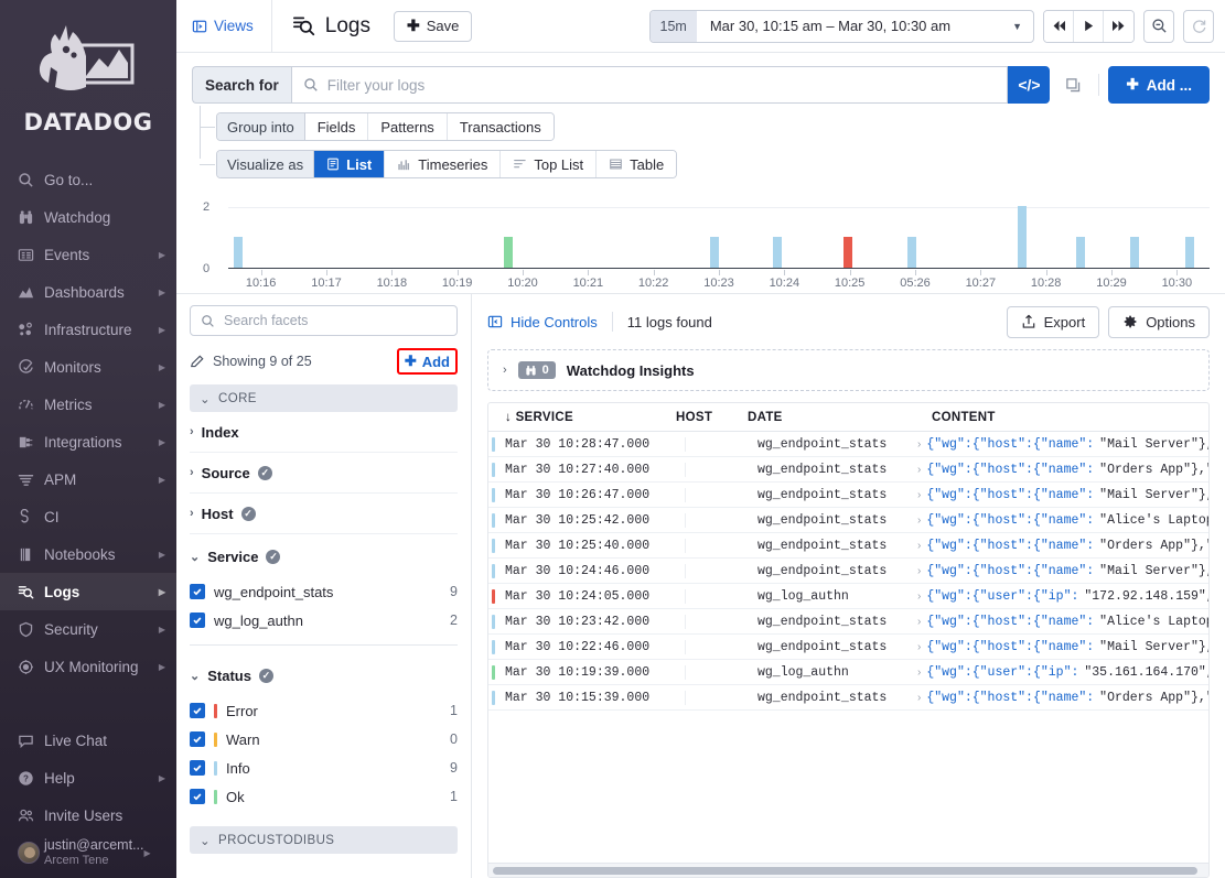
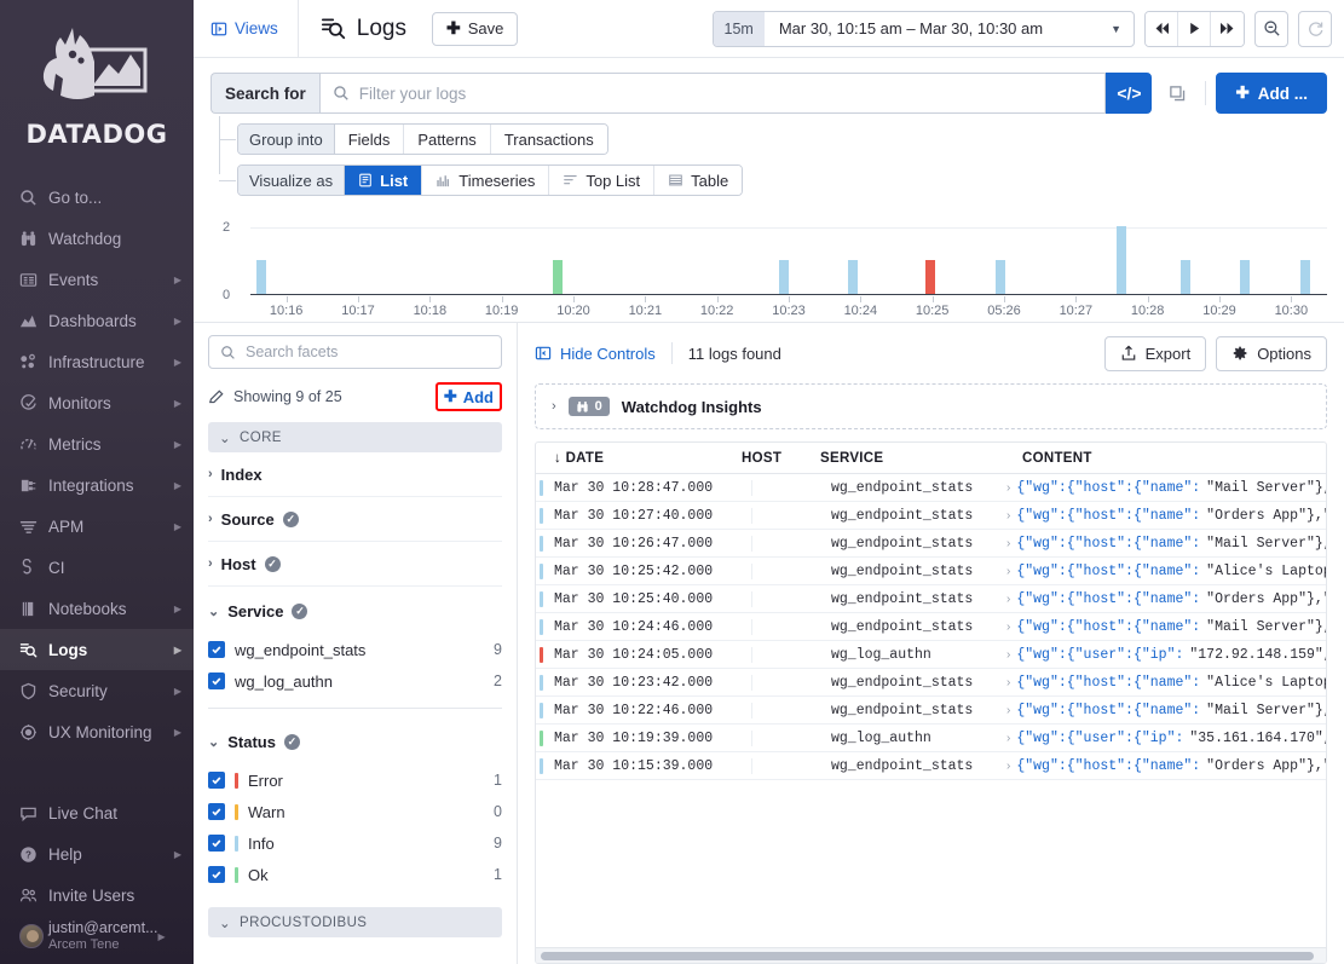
  DATADOG
  Go to...
  Watchdog
  Events
  ▶
  Dashboards
  ▶
  Infrastructure
  ▶
  Monitors
  ▶
  Metrics
  ▶
  Integrations
  ▶
  APM
  ▶
  CI
  Notebooks
  ▶
  Logs
  ▶
  Security
  ▶
  UX Monitoring
  ▶
  Live Chat
  ?
  Help
  ▶
  Invite Users
  justin@arcemt...
  Arcem Tene
  ▶
  Views
  Logs
  ✚
  Save
  15m
  Mar 30, 10:15 am – Mar 30, 10:30 am
  ▼
  Search for
  Filter your logs
  </>
  ✚
  Add ...
  Group into
  Fields
  Patterns
  Transactions
  Visualize as
  List
  Timeseries
  Top List
  Table
  2
  0
  10:16
  10:17
  10:18
  10:19
  10:20
  10:21
  10:22
  10:23
  10:24
  10:25
  05:26
  10:27
  10:28
  10:29
  10:30
  Search facets
  Showing 9 of 25
  ✚
  Add
  ⌄
  CORE
  ›
  Index
  ›
  Source
  ✓
  ›
  Host
  ✓
  ⌄
  Service
  ✓
  wg_endpoint_stats
  9
  wg_log_authn
  2
  ⌄
  Status
  ✓
  Error
  1
  Warn
  0
  Info
  9
  Ok
  1
  ⌄
  PROCUSTODIBUS
  Hide Controls
  11 logs found
  Export
  Options
  ›
  0
  Watchdog Insights
- ↓ SERVICE
+ ↓ DATE
  HOST
- DATE
+ SERVICE
  CONTENT
  Mar 30 10:28:47.000
  wg_endpoint_stats
  ›
  {"wg":{"host":{"name":
  "Mail Server"}
  Mar 30 10:27:40.000
  wg_endpoint_stats
  ›
  {"wg":{"host":{"name":
  "Orders App"},
  Mar 30 10:26:47.000
  wg_endpoint_stats
  ›
  {"wg":{"host":{"name":
  "Mail Server"}
  Mar 30 10:25:42.000
  wg_endpoint_stats
  ›
  {"wg":{"host":{"name":
  "Alice's Lapto
  Mar 30 10:25:40.000
  wg_endpoint_stats
  ›
  {"wg":{"host":{"name":
  "Orders App"},
  Mar 30 10:24:46.000
  wg_endpoint_stats
  ›
  {"wg":{"host":{"name":
  "Mail Server"}
  Mar 30 10:24:05.000
  wg_log_authn
  ›
  {"wg":{"user":{"ip":
  "172.92.148.159"
  Mar 30 10:23:42.000
  wg_endpoint_stats
  ›
  {"wg":{"host":{"name":
  "Alice's Lapto
  Mar 30 10:22:46.000
  wg_endpoint_stats
  ›
  {"wg":{"host":{"name":
  "Mail Server"}
  Mar 30 10:19:39.000
  wg_log_authn
  ›
  {"wg":{"user":{"ip":
  "35.161.164.170"
  Mar 30 10:15:39.000
  wg_endpoint_stats
  ›
  {"wg":{"host":{"name":
  "Orders App"},
